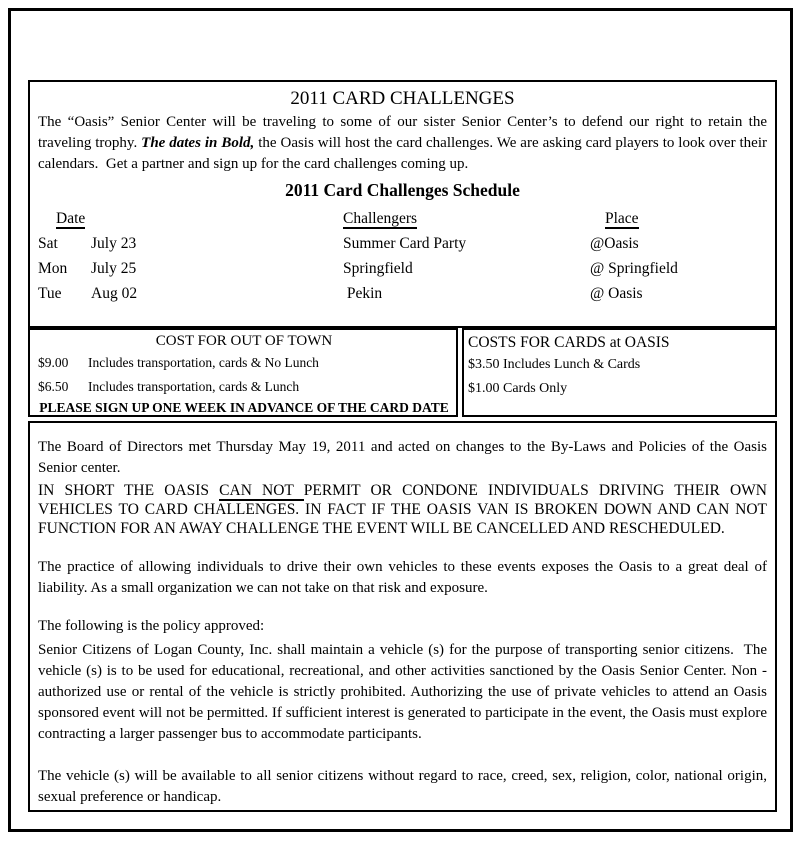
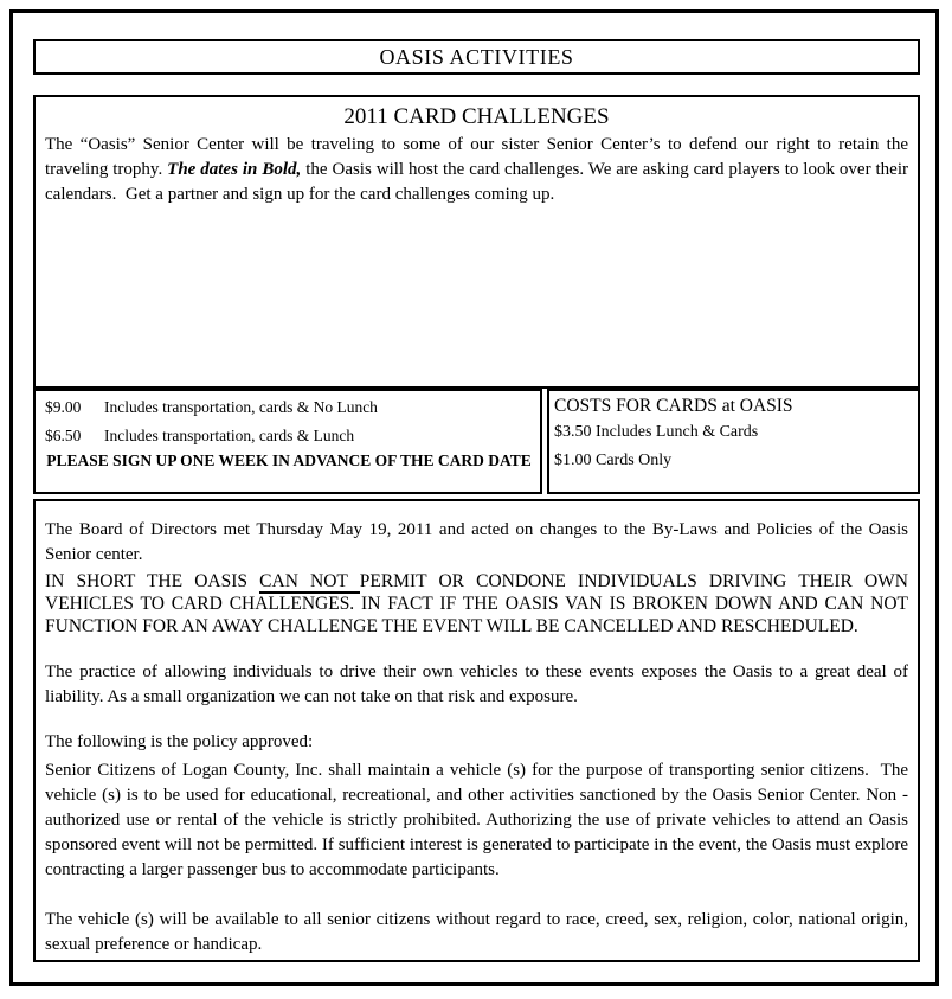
+ OASIS ACTIVITIES
  2011 CARD CHALLENGES
  The “Oasis” Senior Center will be traveling to some of our sister Senior Center’s to defend our right to retain the traveling trophy. The dates in Bold, the Oasis will host the card challenges. We are asking card players to look over their calendars. Get a partner and sign up for the card challenges coming up.
- 2011 Card Challenges Schedule
- Date
- Challengers
- Place
- Sat
- July 23
- Summer Card Party
- @Oasis
- Mon
- July 25
- Springfield
- @ Springfield
- Tue
- Aug 02
- Pekin
- @ Oasis
- COST FOR OUT OF TOWN
  $9.00
  Includes transportation, cards & No Lunch
  $6.50
  Includes transportation, cards & Lunch
  PLEASE SIGN UP ONE WEEK IN ADVANCE OF THE CARD DATE
  COSTS FOR CARDS at OASIS
  $3.50 Includes Lunch & Cards
  $1.00 Cards Only
  The Board of Directors met Thursday May 19, 2011 and acted on changes to the By-Laws and Policies of the Oasis Senior center.
  IN SHORT THE OASIS CAN NOT PERMIT OR CONDONE INDIVIDUALS DRIVING THEIR OWN VEHICLES TO CARD CHALLENGES. IN FACT IF THE OASIS VAN IS BROKEN DOWN AND CAN NOT FUNCTION FOR AN AWAY CHALLENGE THE EVENT WILL BE CANCELLED AND RESCHEDULED.
  The practice of allowing individuals to drive their own vehicles to these events exposes the Oasis to a great deal of liability. As a small organization we can not take on that risk and exposure.
  The following is the policy approved:
  Senior Citizens of Logan County, Inc. shall maintain a vehicle (s) for the purpose of transporting senior citizens. The vehicle (s) is to be used for educational, recreational, and other activities sanctioned by the Oasis Senior Center. Non -authorized use or rental of the vehicle is strictly prohibited. Authorizing the use of private vehicles to attend an Oasis sponsored event will not be permitted. If sufficient interest is generated to participate in the event, the Oasis must explore contracting a larger passenger bus to accommodate participants.
  The vehicle (s) will be available to all senior citizens without regard to race, creed, sex, religion, color, national origin, sexual preference or handicap.
